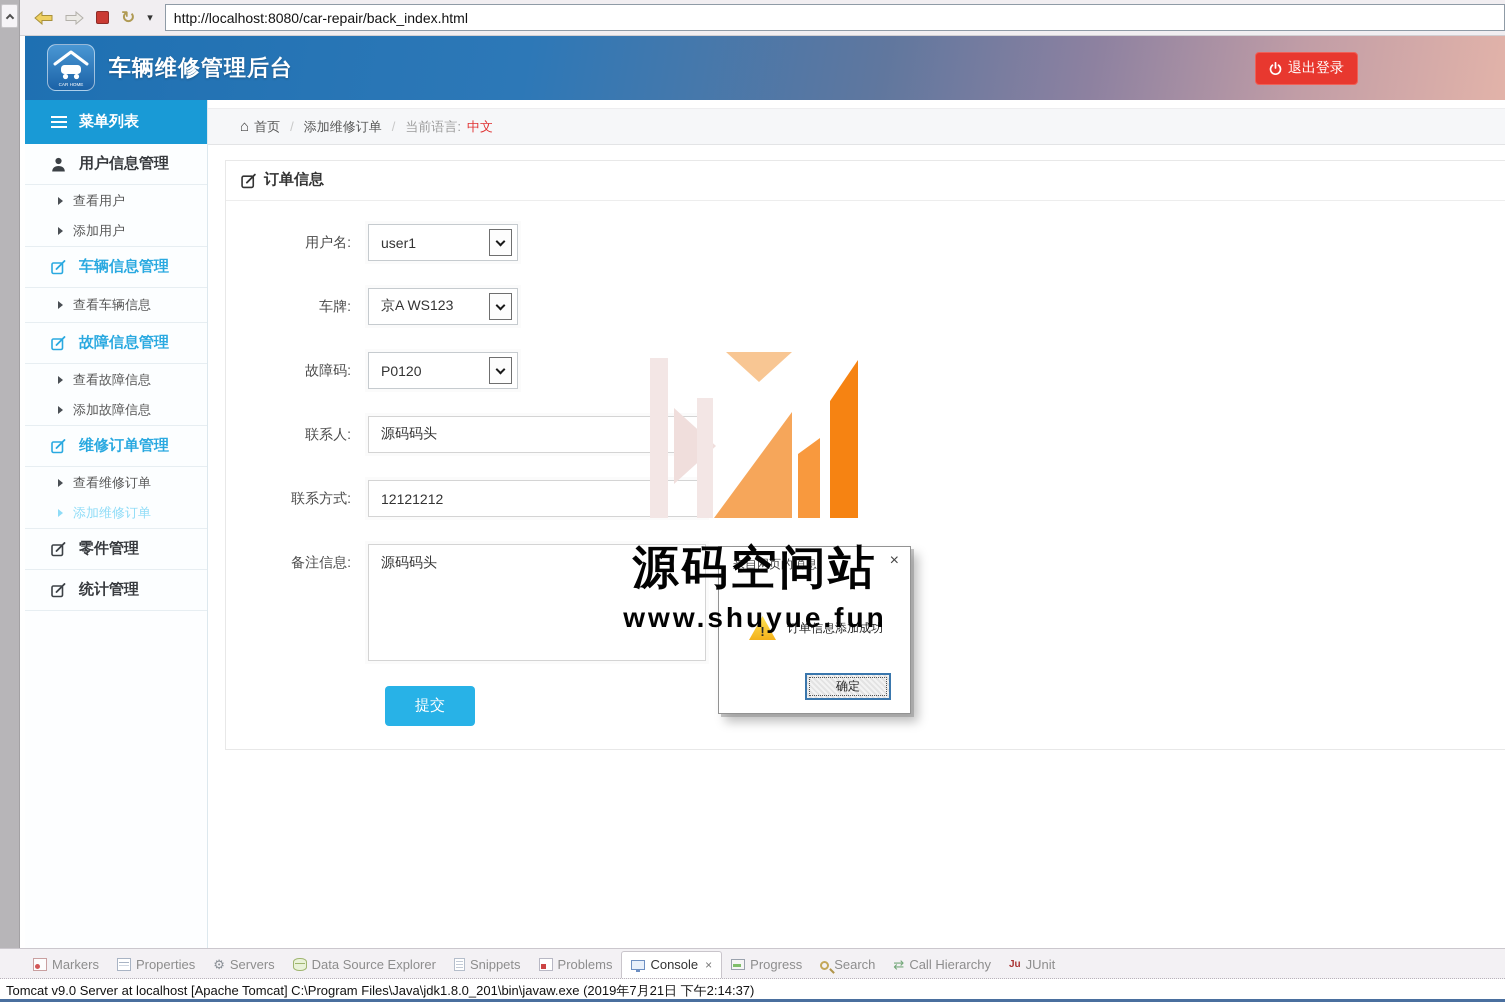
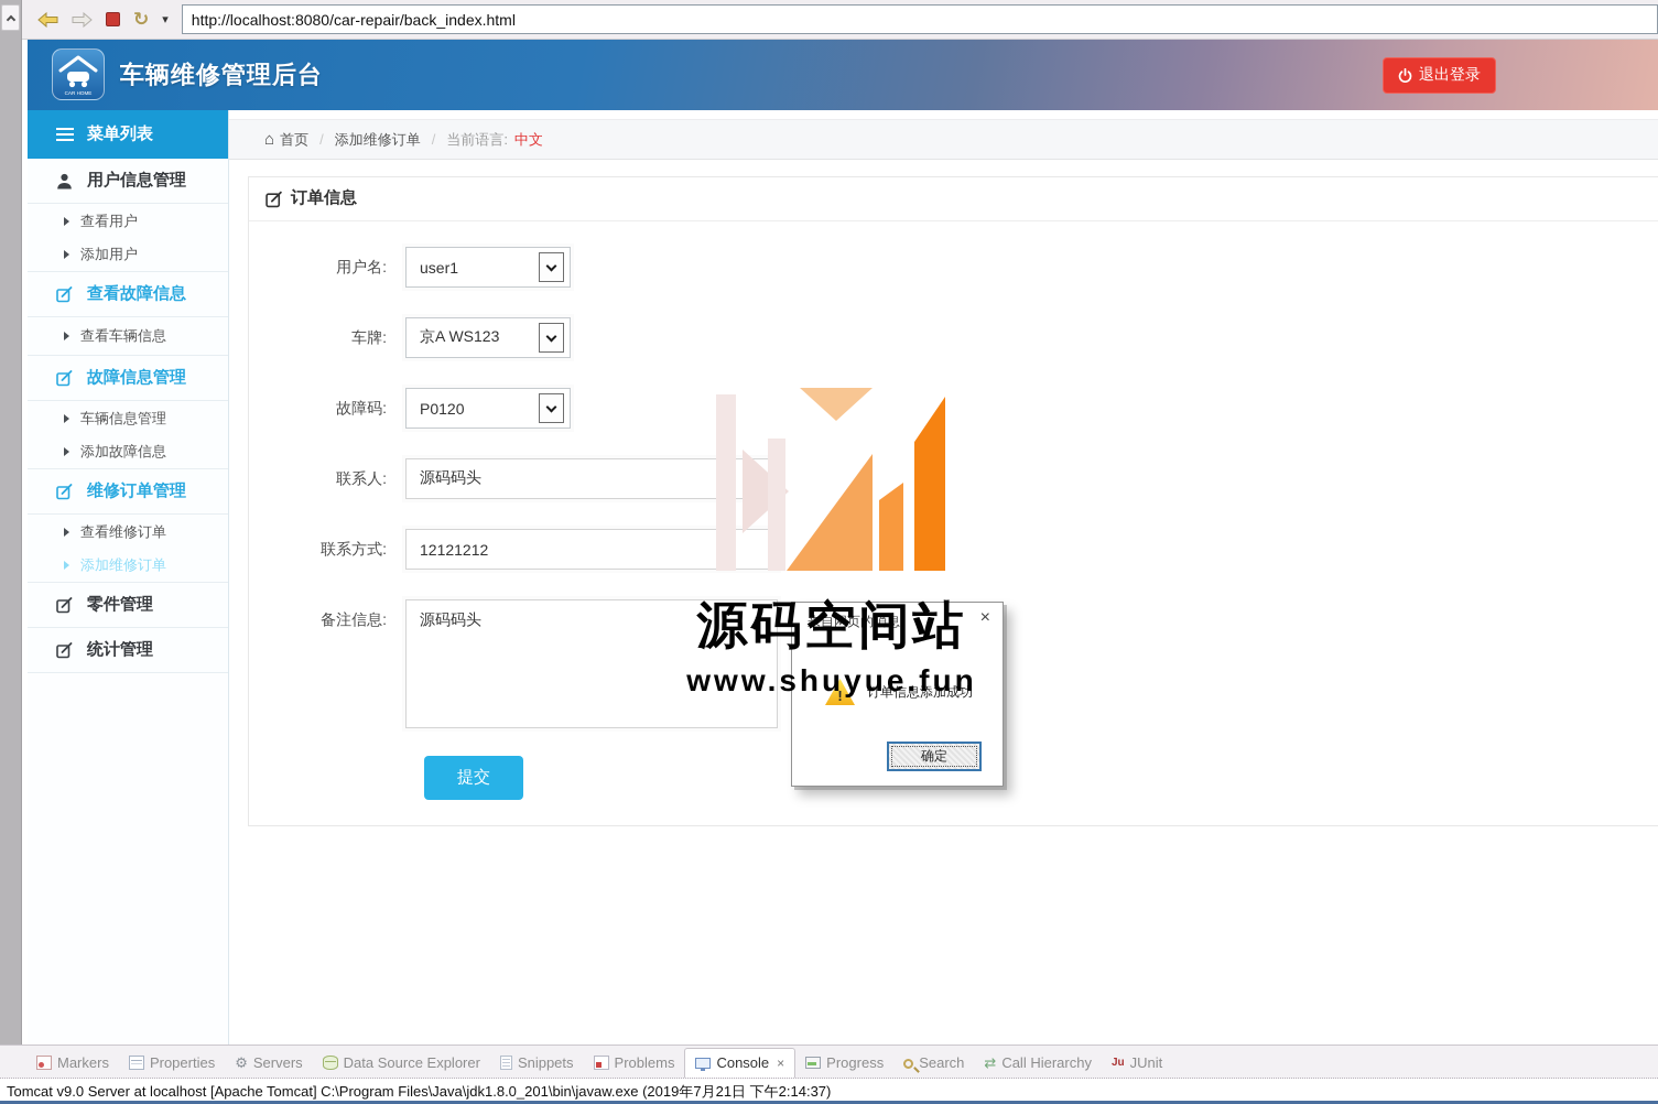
  ↻
  ▾
  http://localhost:8080/car-repair/back_index.html
  车辆维修管理后台
  退出登录
  菜单列表
  用户信息管理
  查看用户
  添加用户
- 车辆信息管理
+ 查看故障信息
  查看车辆信息
  故障信息管理
- 查看故障信息
+ 车辆信息管理
  添加故障信息
  维修订单管理
  查看维修订单
  添加维修订单
  零件管理
  统计管理
  ⌂
  首页
  /
  添加维修订单
  /
  当前语言:
  中文
  订单信息
  用户名:
  user1
  车牌:
  京A WS123
  故障码:
  P0120
  联系人:
  源码码头
  联系方式:
  12121212
  备注信息:
  源码码头
  提交
  来自网页的消息
  ×
  !
  订单信息添加成功
  确定
  源码空间站
  www.shuyue.fun
  Markers
  Properties
  ⚙
  Servers
  Data Source Explorer
  Snippets
  Problems
  Console
  ×
  Progress
  Search
  ⇄
  Call Hierarchy
  Ju
  JUnit
  Tomcat v9.0 Server at localhost [Apache Tomcat] C:\Program Files\Java\jdk1.8.0_201\bin\javaw.exe (2019年7月21日 下午2:14:37)
